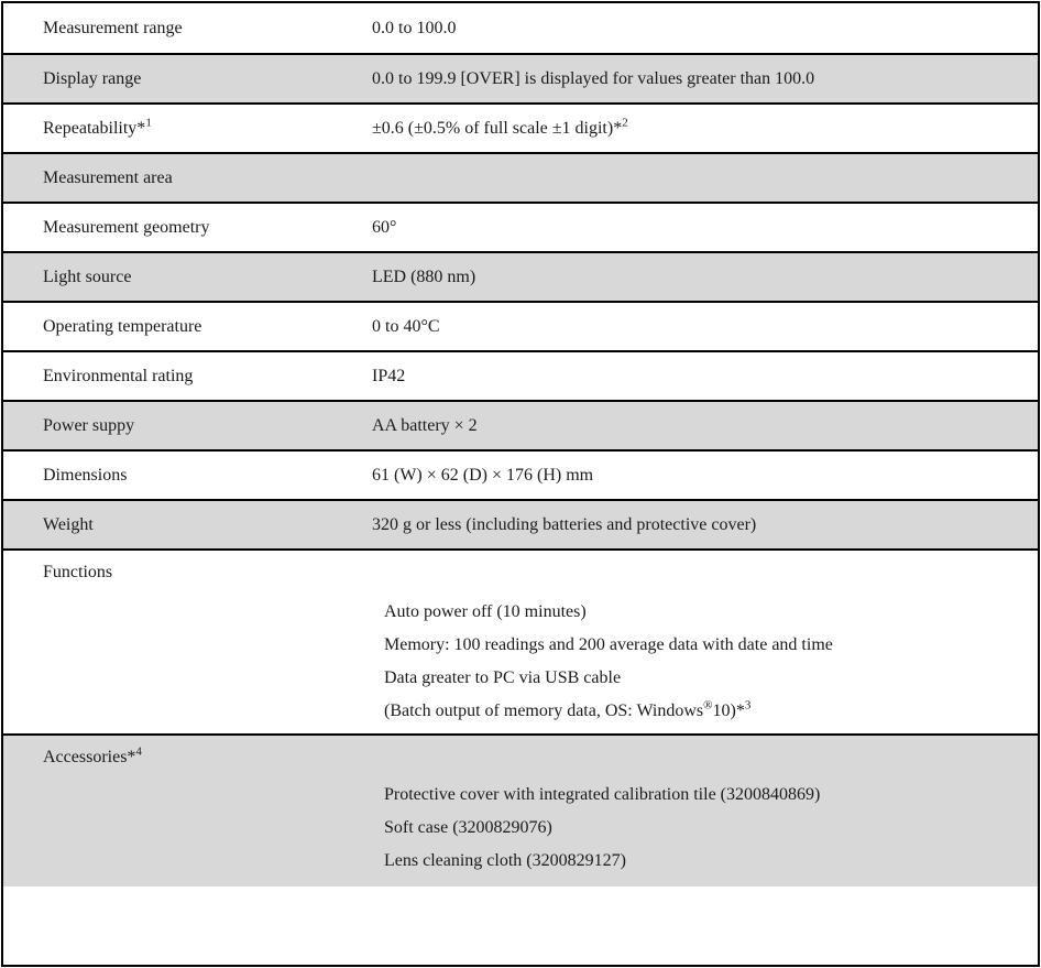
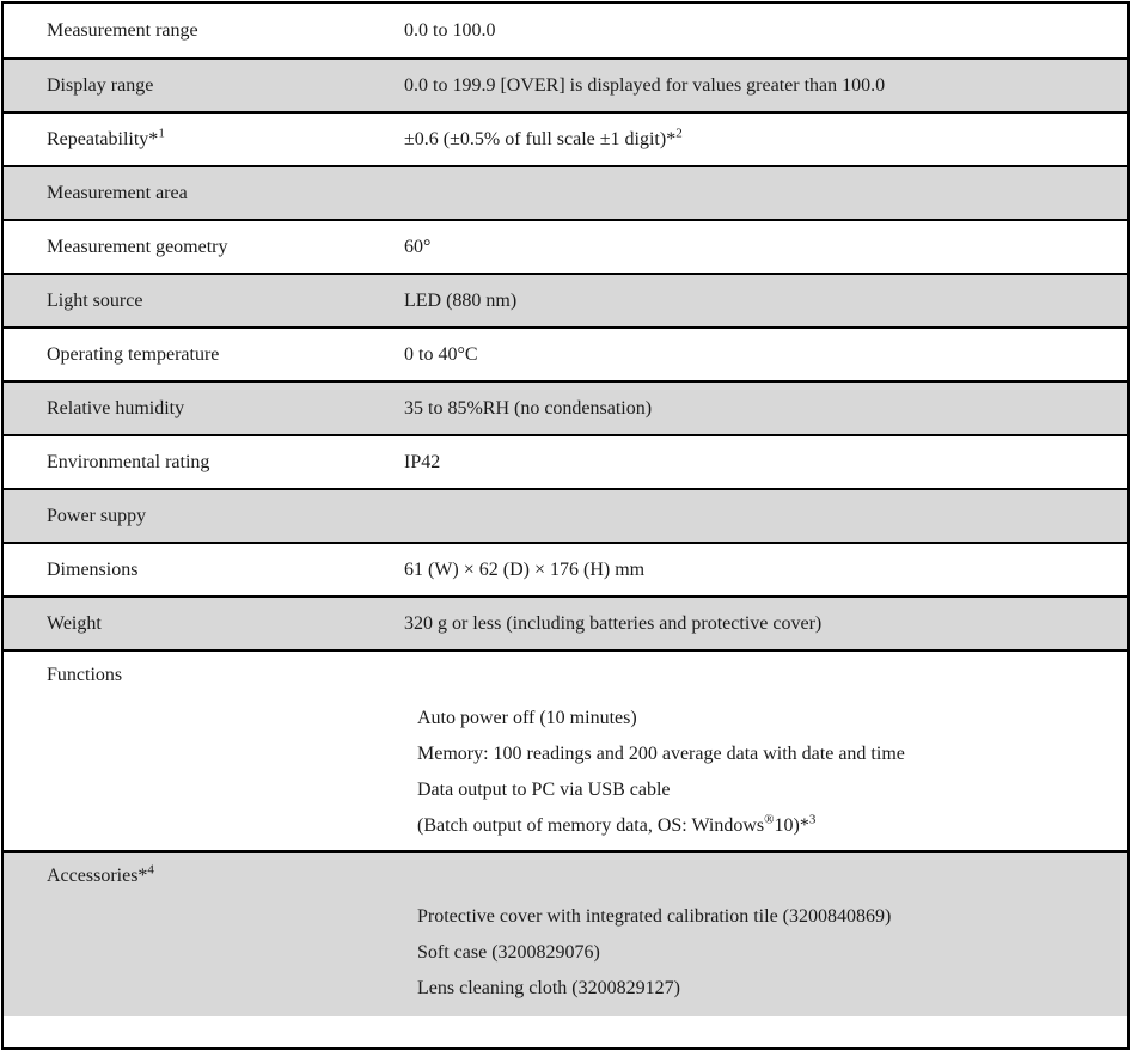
  Measurement range
  0.0 to 100.0
  Display range
  0.0 to 199.9 [OVER] is displayed for values greater than 100.0
  Repeatability*1
  ±0.6 (±0.5% of full scale ±1 digit)*2
  Measurement area
  Measurement geometry
  60°
  Light source
  LED (880 nm)
  Operating temperature
  0 to 40°C
+ Relative humidity
+ 35 to 85%RH (no condensation)
  Environmental rating
  IP42
  Power suppy
- AA battery × 2
  Dimensions
  61 (W) × 62 (D) × 176 (H) mm
  Weight
  320 g or less (including batteries and protective cover)
  Functions
  Auto power off (10 minutes)
  Memory: 100 readings and 200 average data with date and time
- Data greater to PC via USB cable
+ Data output to PC via USB cable
  (Batch output of memory data, OS: Windows®10)*3
  Accessories*4
  Protective cover with integrated calibration tile (3200840869)
  Soft case (3200829076)
  Lens cleaning cloth (3200829127)
